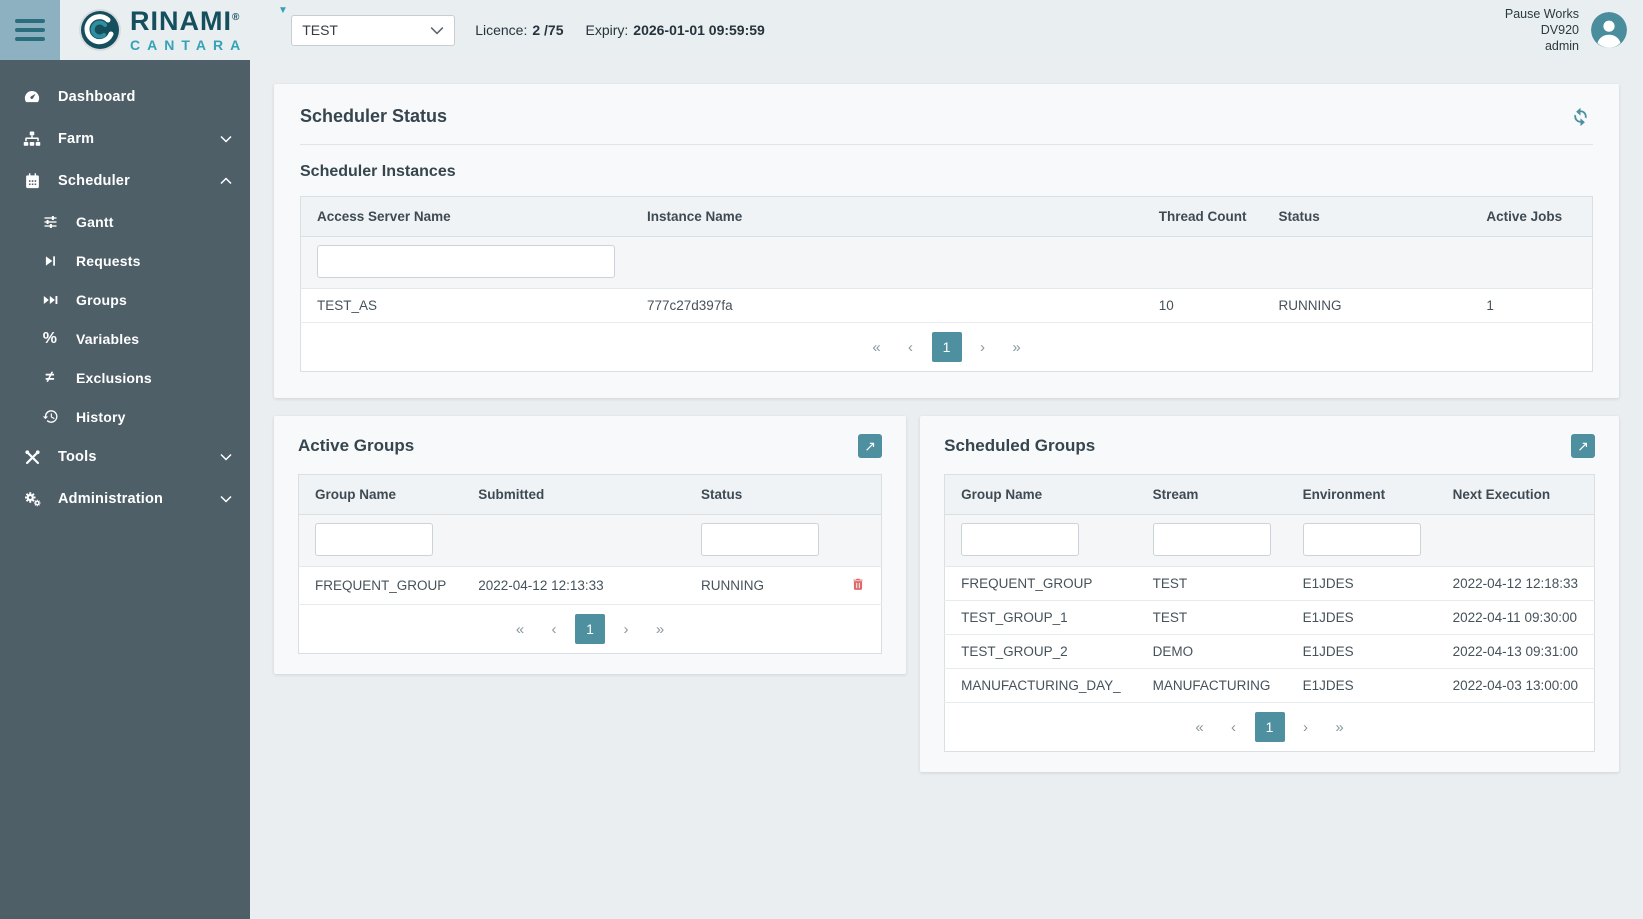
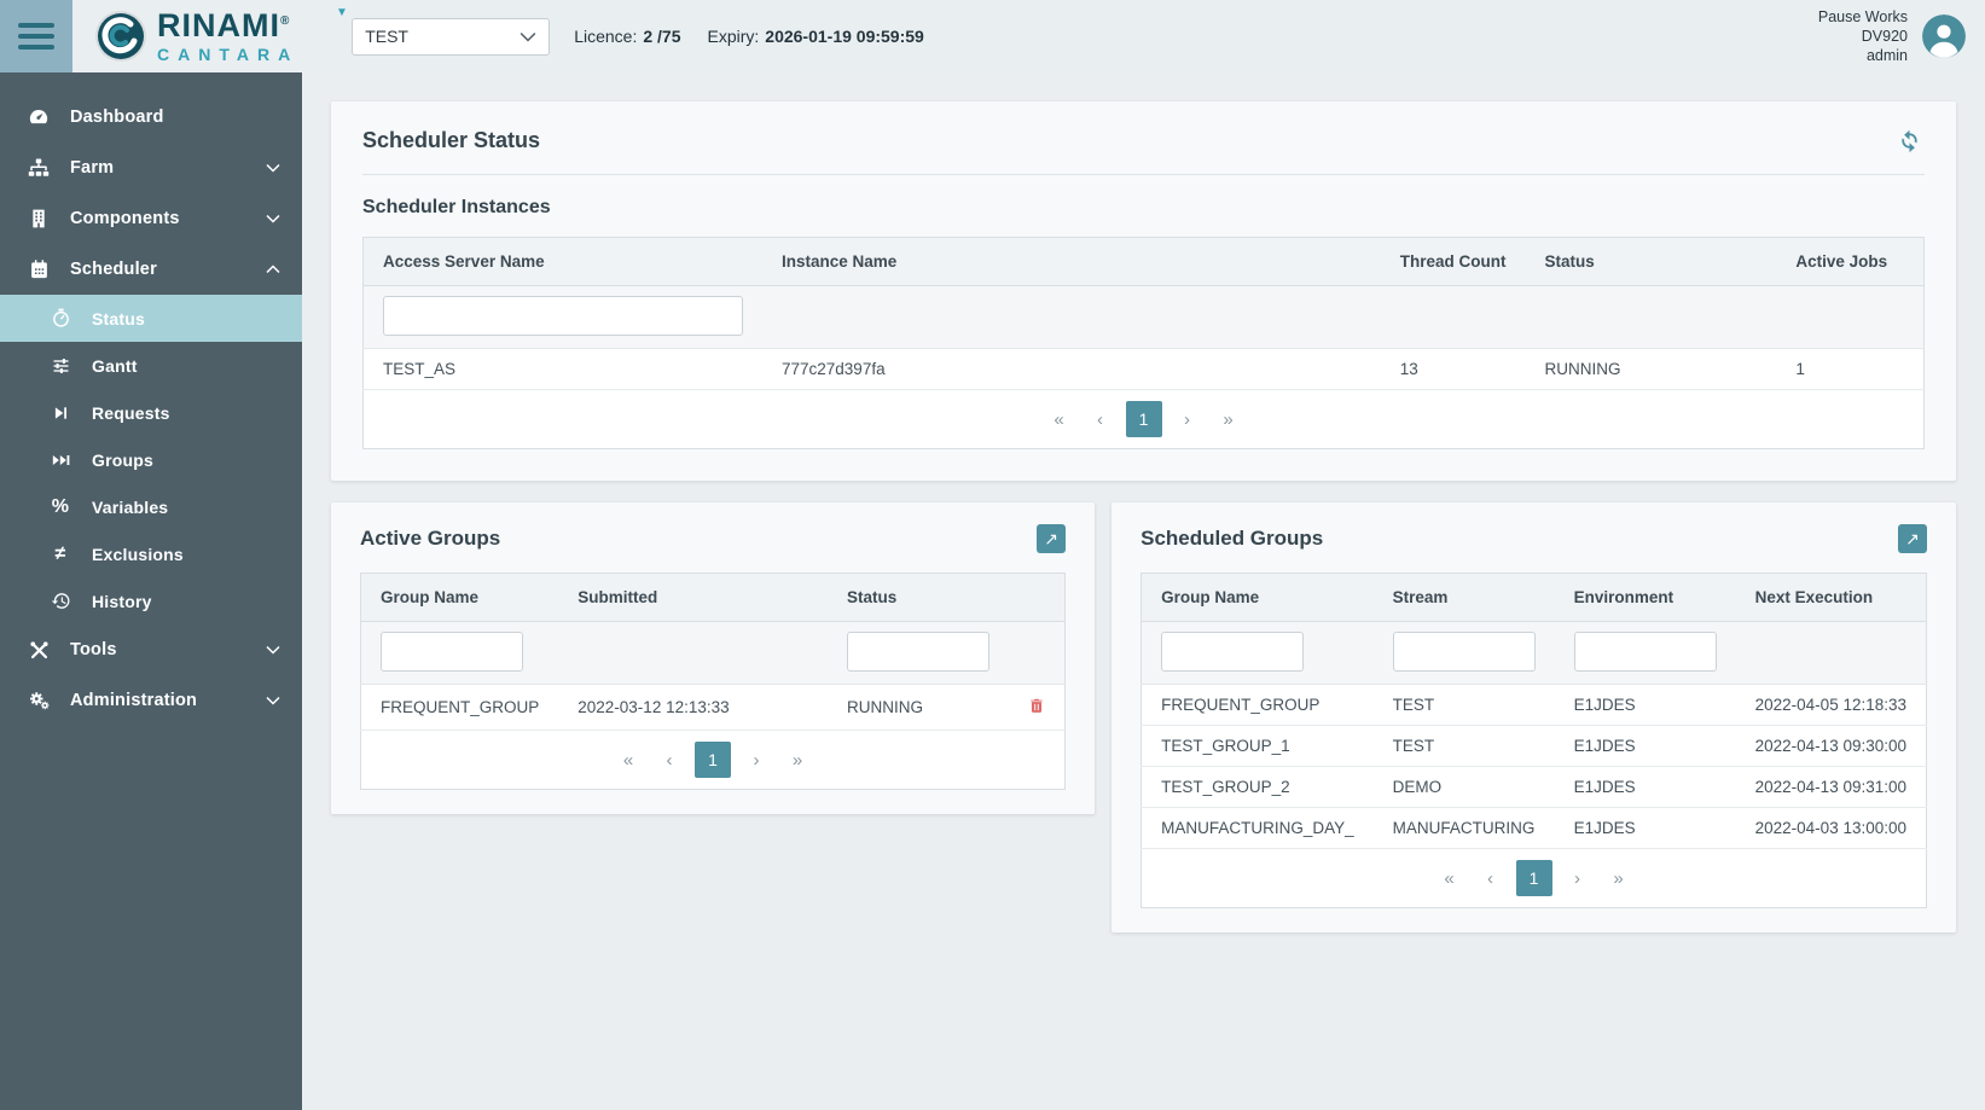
  RINAMI®
  ▼
  CANTARA
  TEST
  Licence: 2 /75
- Expiry: 2026-01-01 09:59:59
+ Expiry: 2026-01-19 09:59:59
  Pause Works
  DV920
  admin
  Dashboard
  Farm
+ Components
  Scheduler
+ Status
  Gantt
  Requests
  Groups
  %
  Variables
  ≠
  Exclusions
  History
  Tools
  Administration
  Scheduler Status
  Scheduler Instances
  Access Server Name	Instance Name	Thread Count	Status	Active Jobs
- TEST_AS	777c27d397fa	10	RUNNING	1
+ TEST_AS	777c27d397fa	13	RUNNING	1
  « ‹ 1 › »
  Active Groups
  ↗
  Group Name	Submitted	Status
- FREQUENT_GROUP	2022-04-12 12:13:33	RUNNING
+ FREQUENT_GROUP	2022-03-12 12:13:33	RUNNING
  « ‹ 1 › »
  Scheduled Groups
  ↗
  Group Name	Stream	Environment	Next Execution
- FREQUENT_GROUP	TEST	E1JDES	2022-04-12 12:18:33
+ FREQUENT_GROUP	TEST	E1JDES	2022-04-05 12:18:33
- TEST_GROUP_1	TEST	E1JDES	2022-04-11 09:30:00
+ TEST_GROUP_1	TEST	E1JDES	2022-04-13 09:30:00
  TEST_GROUP_2	DEMO	E1JDES	2022-04-13 09:31:00
  MANUFACTURING_DAY_	MANUFACTURING	E1JDES	2022-04-03 13:00:00
  « ‹ 1 › »
